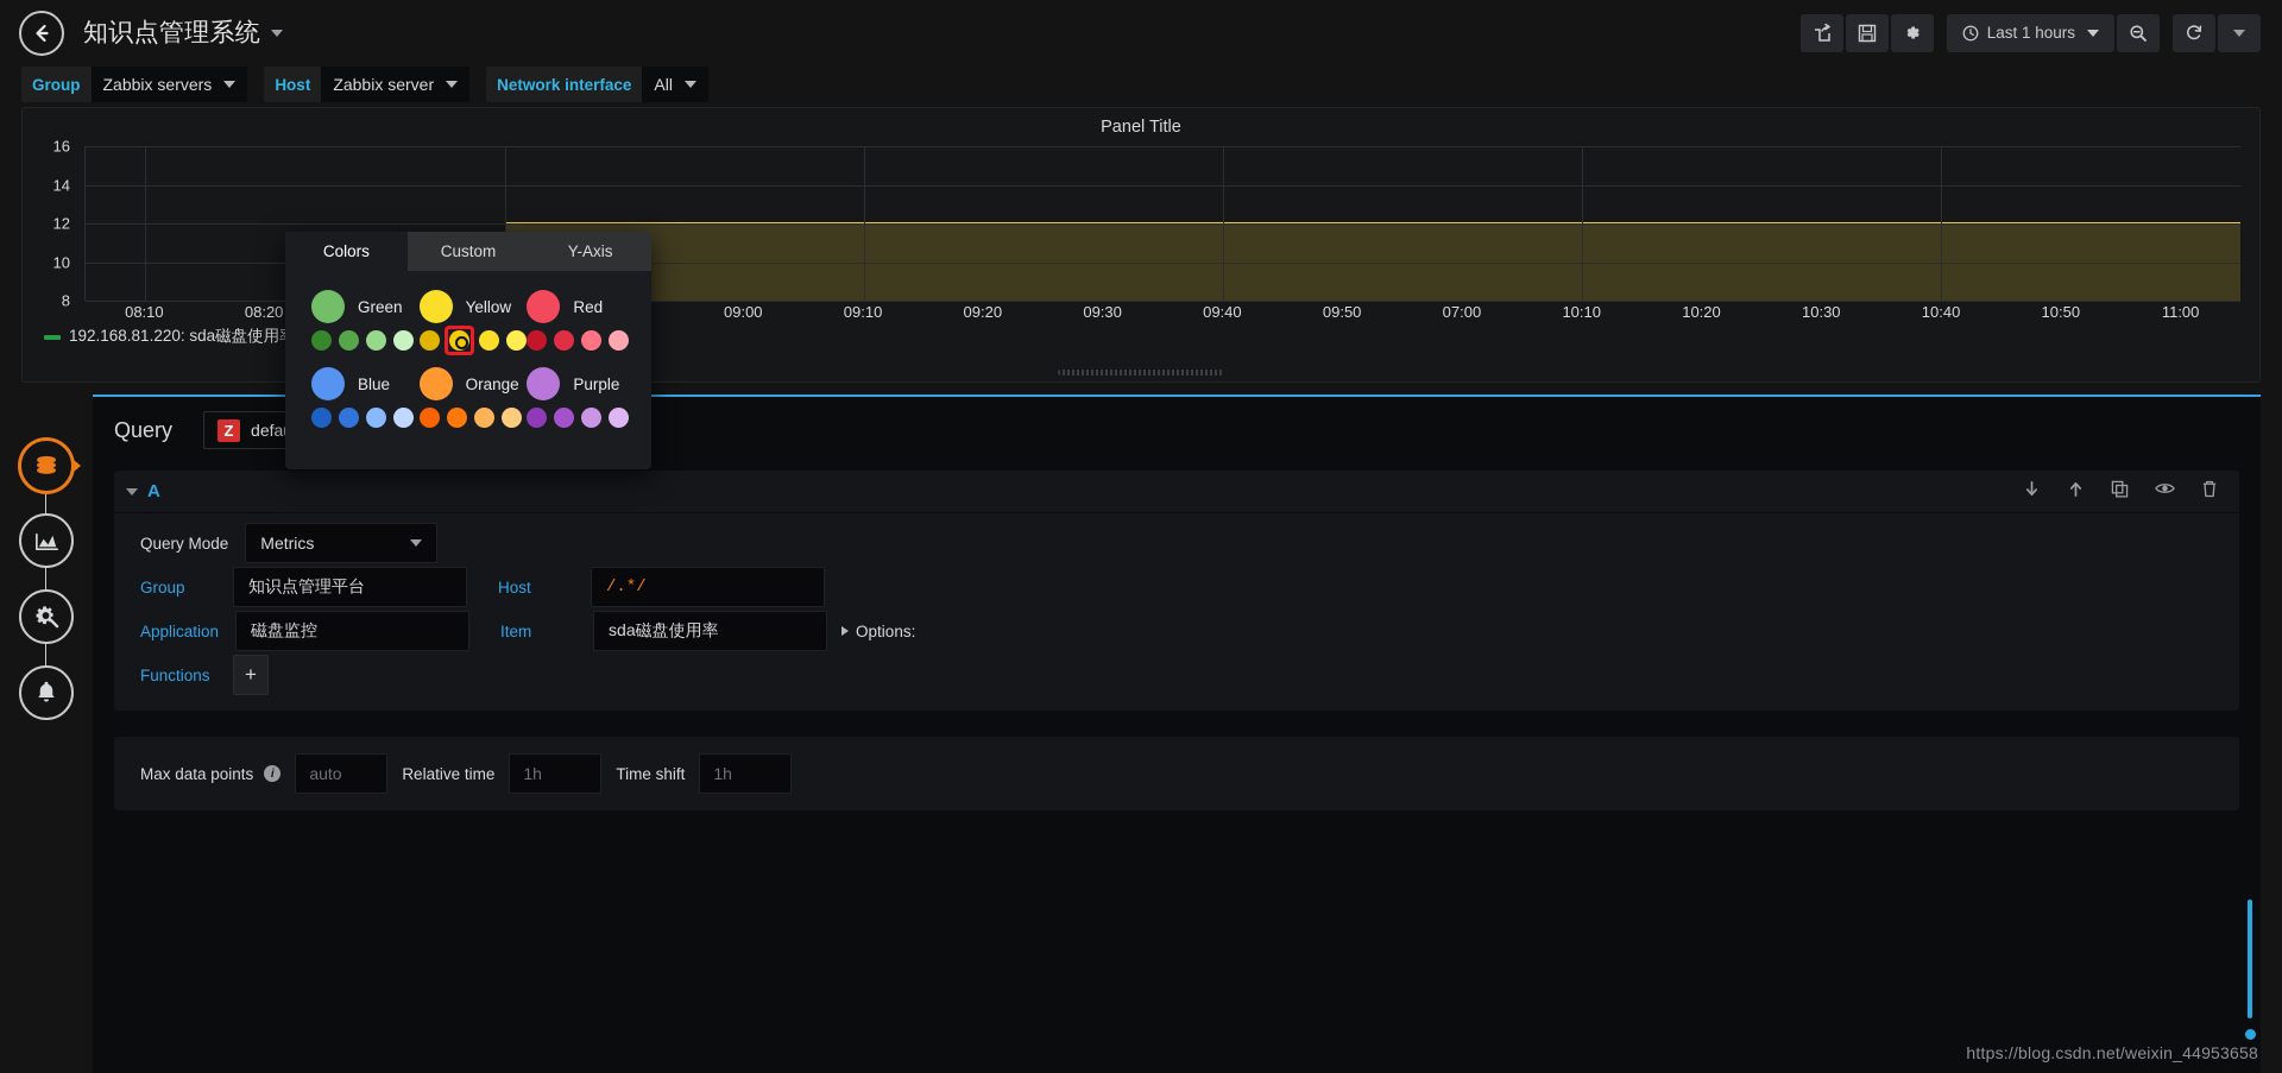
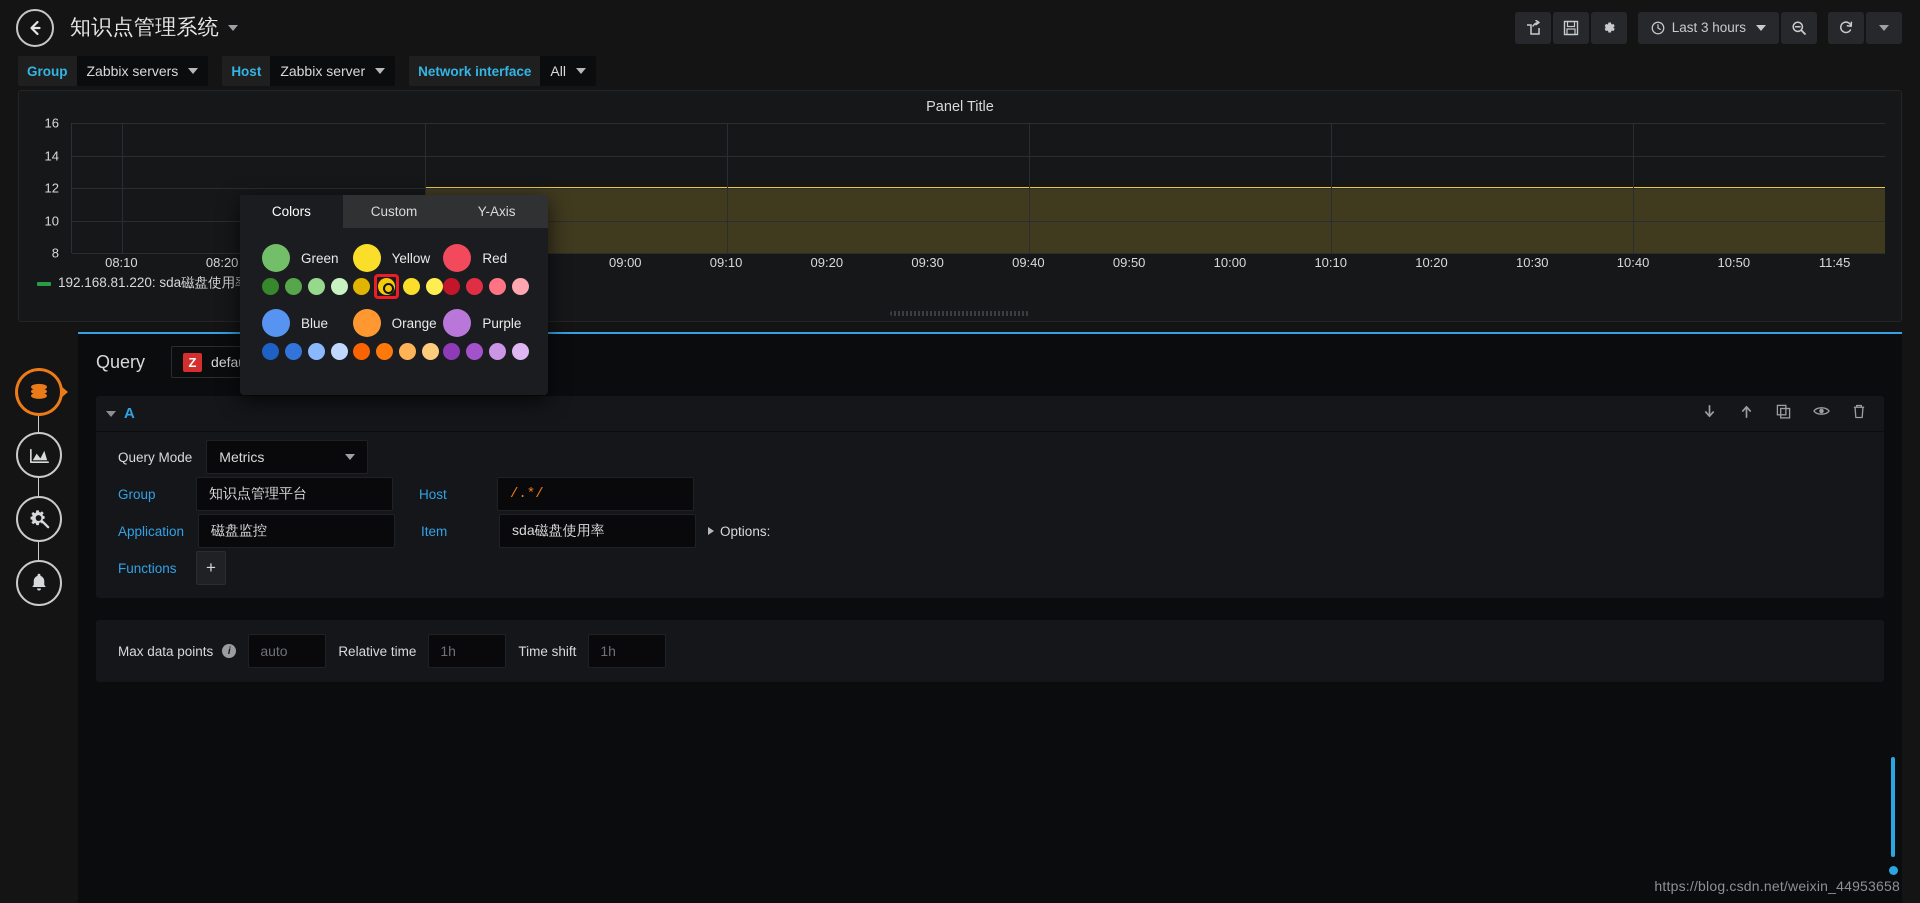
  知识点管理系统
- Last 1 hours
+ Last 3 hours
  Group
  Zabbix servers
  Host
  Zabbix server
  Network interface
  All
  Panel Title
  8
  10
  12
  14
  16
  08:10
  08:20
  09:00
  09:10
  09:20
  09:30
  09:40
  09:50
- 07:00
+ 10:00
  10:10
  10:20
  10:30
  10:40
  10:50
- 11:00
+ 11:45
  192.168.81.220: sda磁盘使用
  Colors
  Custom
  Y-Axis
  Green
  Yellow
  Red
  Blue
  Orange
  Purple
  Query
  Z
  A
  Query Mode
  Metrics
  Group
  知识点管理平台
  Host
  /.*/
  Application
  磁盘监控
  Item
  sda磁盘使用率
  Options:
  Functions
  +
  Max data points
  i
  auto
  Relative time
  1h
  Time shift
  1h
  https://blog.csdn.net/weixin_44953658
